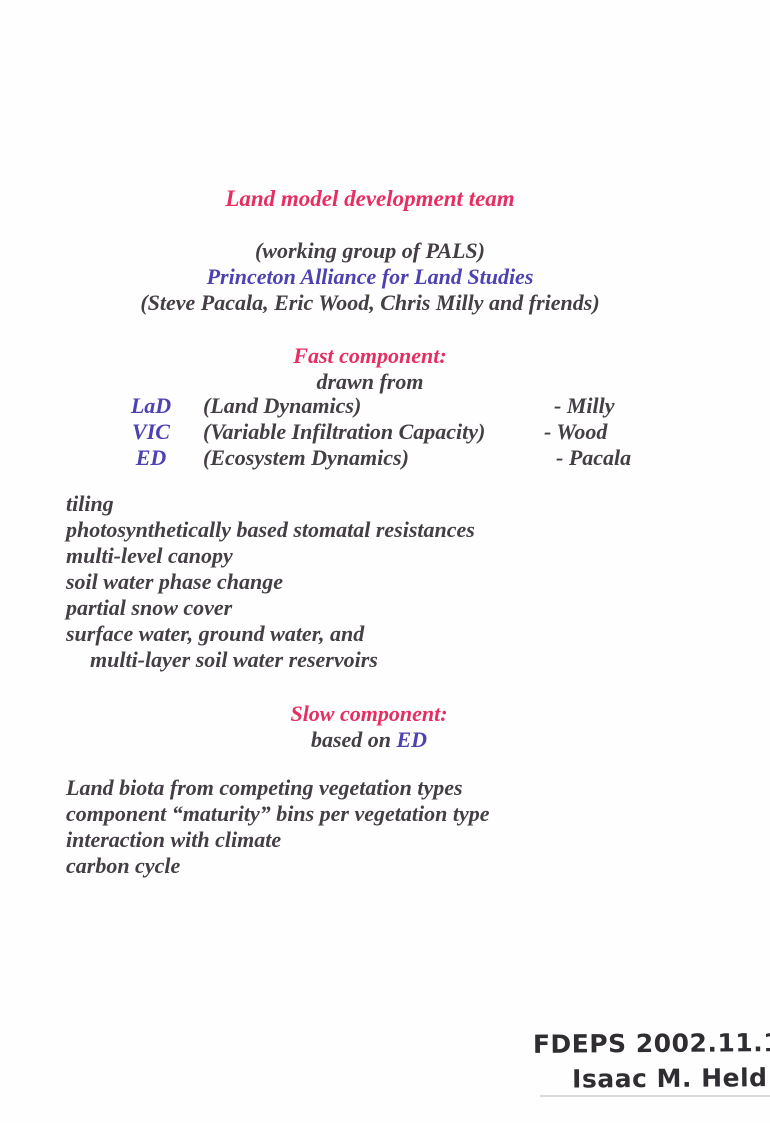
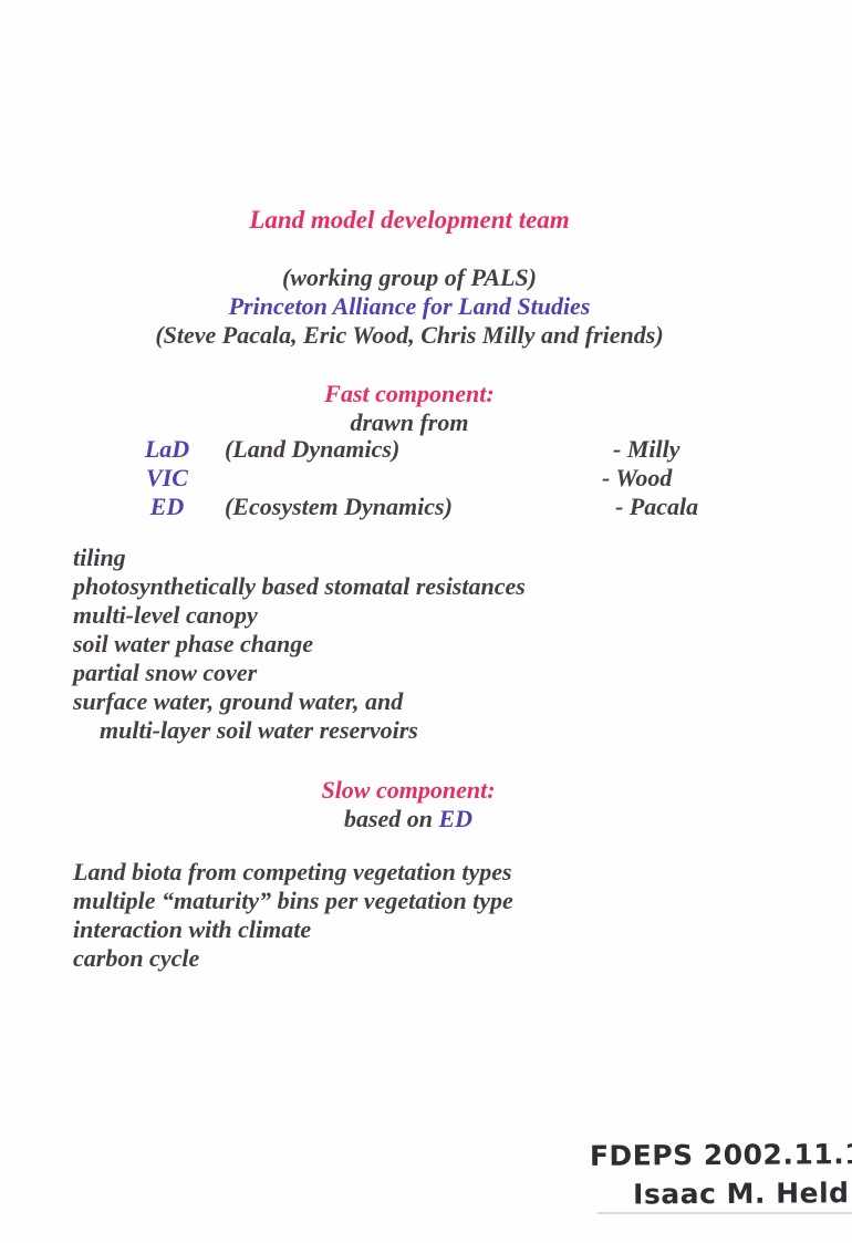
  Land model development team
  (working group of PALS)
  Princeton Alliance for Land Studies
  (Steve Pacala, Eric Wood, Chris Milly and friends)
  Fast component:
  drawn from
  LaD
  (Land Dynamics)
  - Milly
  VIC
- (Variable Infiltration Capacity)
  - Wood
  ED
  (Ecosystem Dynamics)
  - Pacala
  tiling
  photosynthetically based stomatal resistances
  multi-level canopy
  soil water phase change
  partial snow cover
  surface water, ground water, and
  multi-layer soil water reservoirs
  Slow component:
  based on ED
  Land biota from competing vegetation types
- component “maturity” bins per vegetation type
+ multiple “maturity” bins per vegetation type
  interaction with climate
  carbon cycle
  FDEPS 2002.11.
  Isaac M. Held
